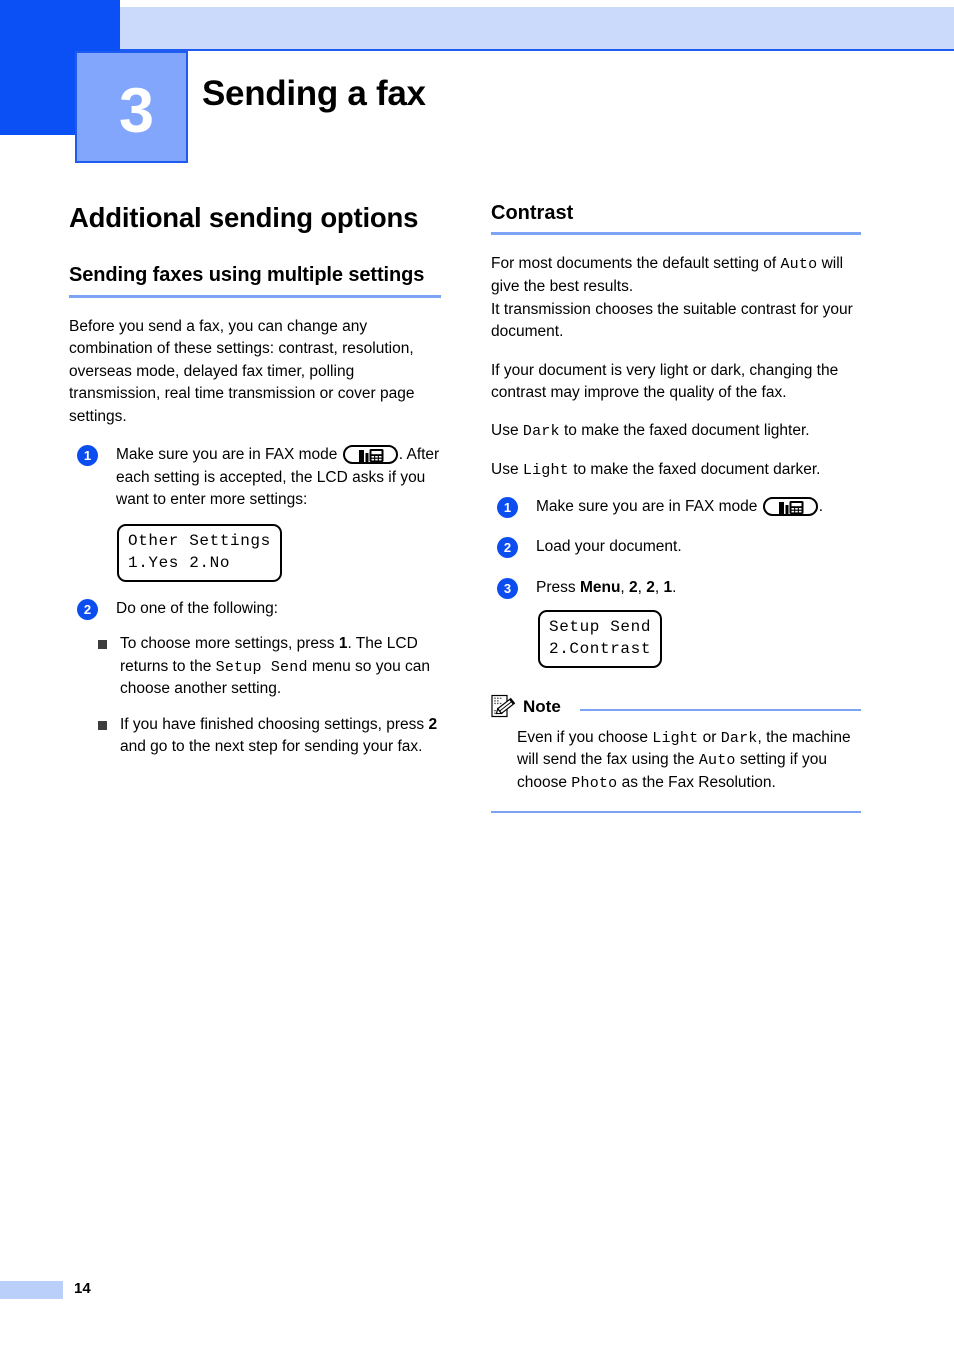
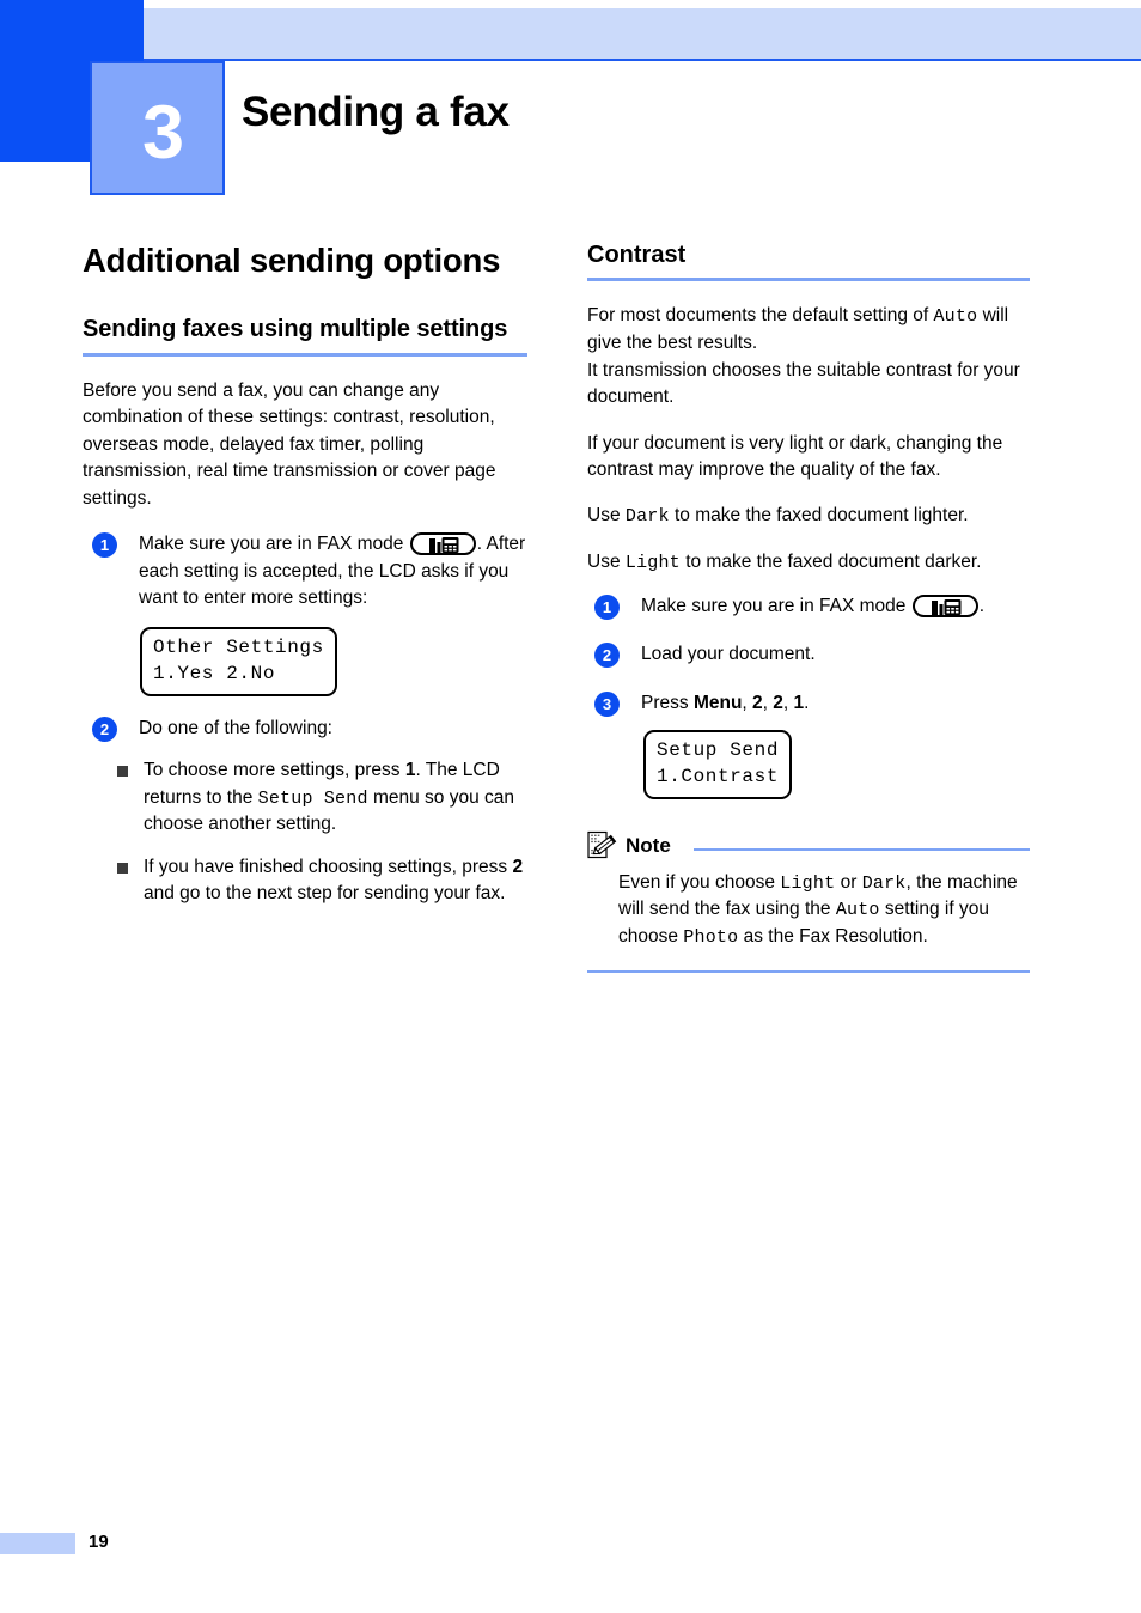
  3
  Sending a fax
  Additional sending options
  Sending faxes using multiple settings
  Before you send a fax, you can change any combination of these settings: contrast, resolution, overseas mode, delayed fax timer, polling transmission, real time transmission or cover page settings.
  1
  Make sure you are in FAX mode . After each setting is accepted, the LCD asks if you want to enter more settings:
  Other Settings 1.Yes 2.No
  2
  Do one of the following:
  To choose more settings, press 1. The LCD returns to the Setup Send menu so you can choose another setting.
  If you have finished choosing settings, press 2 and go to the next step for sending your fax.
  Contrast
  For most documents the default setting of Auto will give the best results.
  It transmission chooses the suitable contrast for your document.
  If your document is very light or dark, changing the contrast may improve the quality of the fax.
  Use Dark to make the faxed document lighter.
  Use Light to make the faxed document darker.
  1
  Make sure you are in FAX mode .
  2
  Load your document.
  3
  Press Menu, 2, 2, 1.
- Setup Send 2.Contrast
+ Setup Send 1.Contrast
  Note
  Even if you choose Light or Dark, the machine will send the fax using the Auto setting if you choose Photo as the Fax Resolution.
- 14
+ 19
